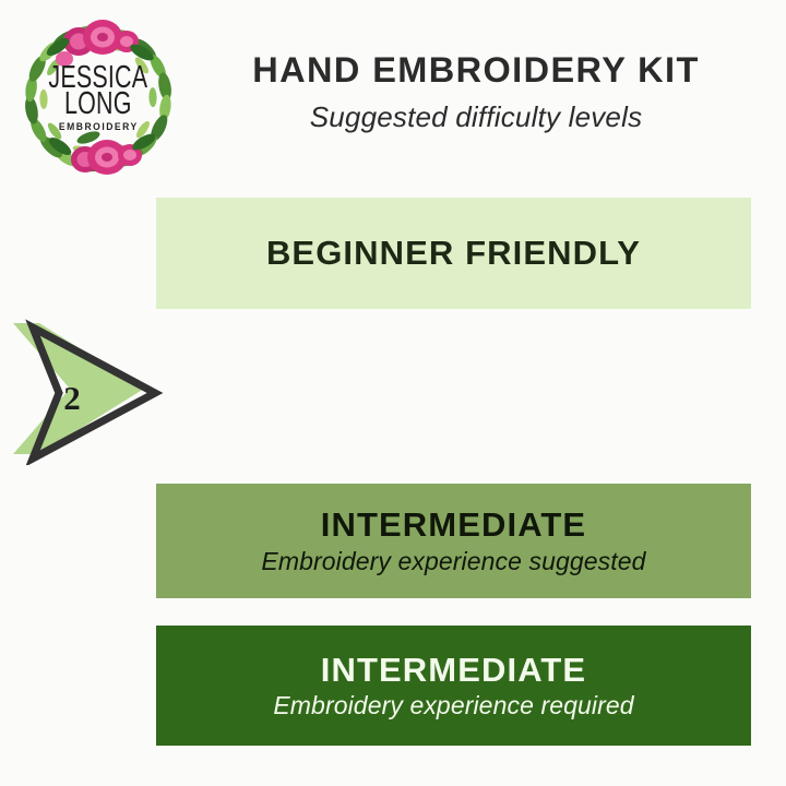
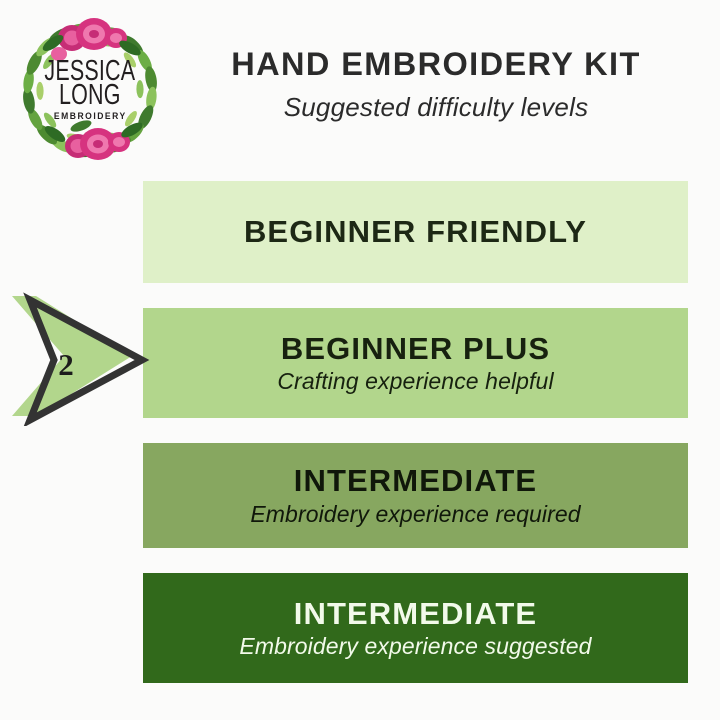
  JESSICA
  LONG
  EMBROIDERY
  HAND EMBROIDERY KIT
  Suggested difficulty levels
  BEGINNER FRIENDLY
+ BEGINNER PLUS
+ Crafting experience helpful
  INTERMEDIATE
- Embroidery experience suggested
+ Embroidery experience required
  INTERMEDIATE
- Embroidery experience required
+ Embroidery experience suggested
  2
